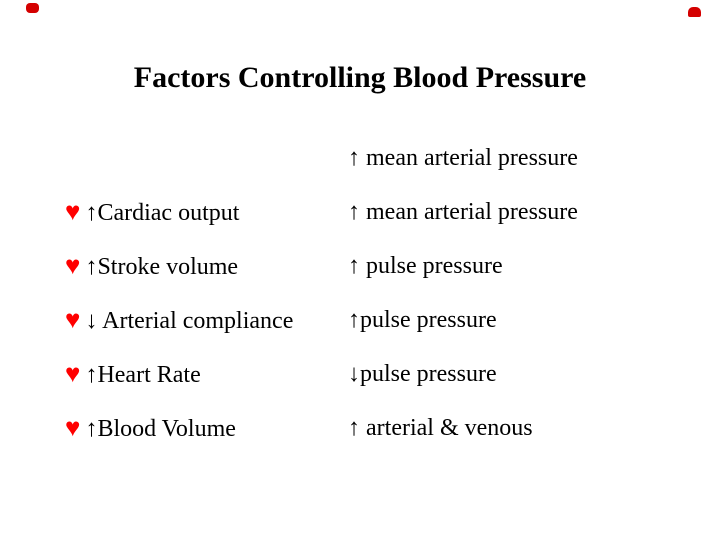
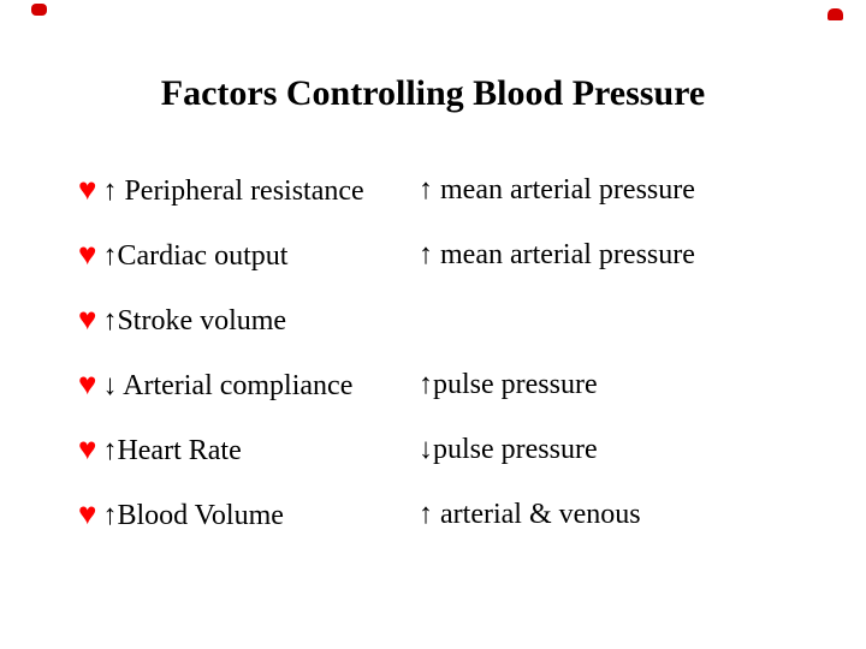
  Factors Controlling Blood Pressure
+ ♥ ↑ Peripheral resistance
  ↑ mean arterial pressure
  ♥ ↑Cardiac output
  ↑ mean arterial pressure
  ♥ ↑Stroke volume
- ↑ pulse pressure
  ♥ ↓ Arterial compliance
  ↑pulse pressure
  ♥ ↑Heart Rate
  ↓pulse pressure
  ♥ ↑Blood Volume
  ↑ arterial & venous
